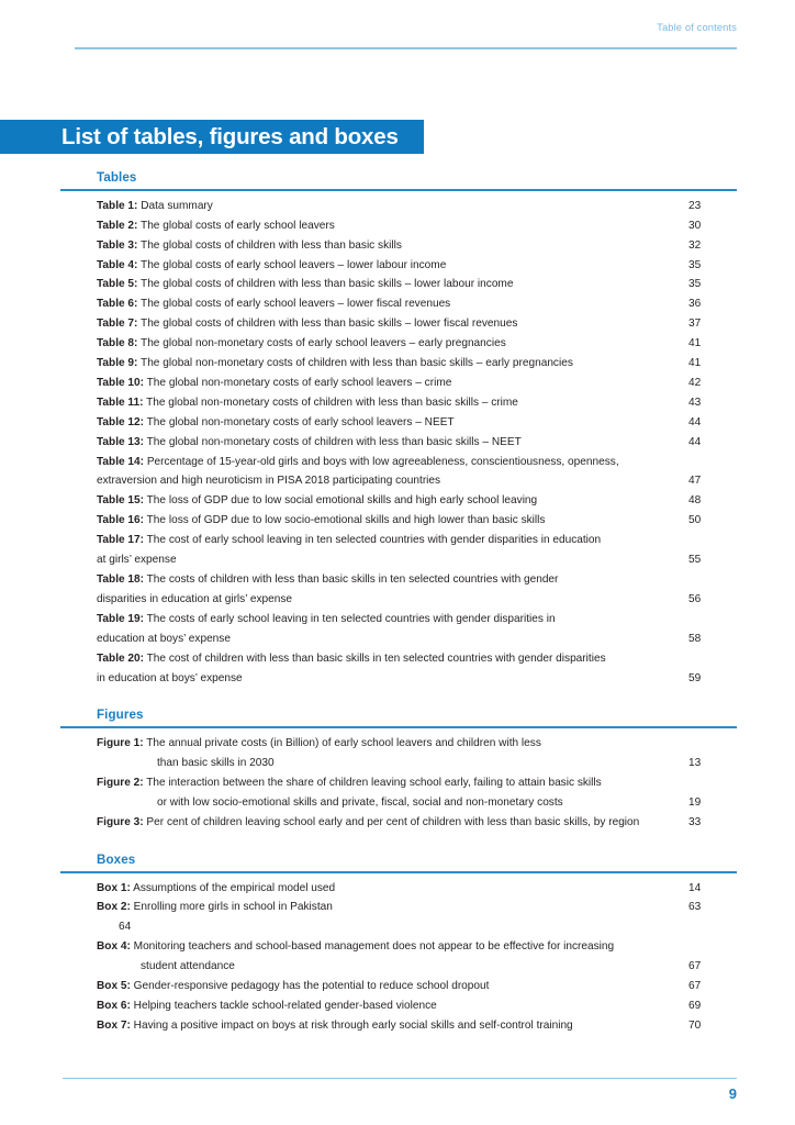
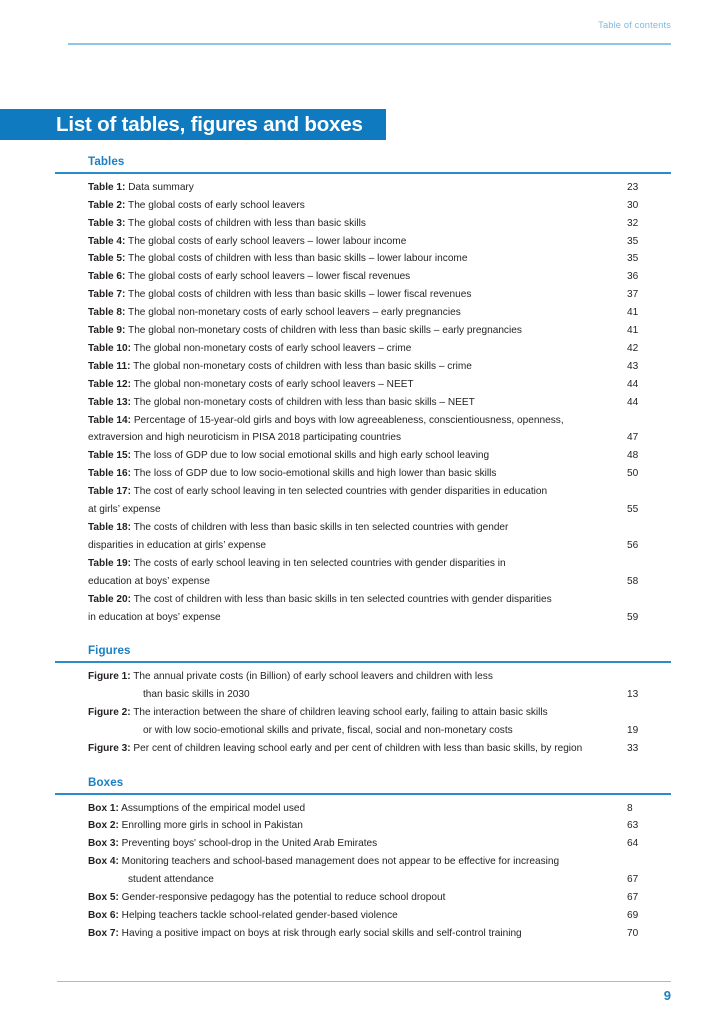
  Table of contents
  List of tables, figures and boxes
  Tables
  Table 1: Data summary
  23
  Table 2: The global costs of early school leavers
  30
  Table 3: The global costs of children with less than basic skills
  32
  Table 4: The global costs of early school leavers – lower labour income
  35
  Table 5: The global costs of children with less than basic skills – lower labour income
  35
  Table 6: The global costs of early school leavers – lower fiscal revenues
  36
  Table 7: The global costs of children with less than basic skills – lower fiscal revenues
  37
  Table 8: The global non-monetary costs of early school leavers – early pregnancies
  41
  Table 9: The global non-monetary costs of children with less than basic skills – early pregnancies
  41
  Table 10: The global non-monetary costs of early school leavers – crime
  42
  Table 11: The global non-monetary costs of children with less than basic skills – crime
  43
  Table 12: The global non-monetary costs of early school leavers – NEET
  44
  Table 13: The global non-monetary costs of children with less than basic skills – NEET
  44
  Table 14: Percentage of 15-year-old girls and boys with low agreeableness, conscientiousness, openness,
  extraversion and high neuroticism in PISA 2018 participating countries
  47
  Table 15: The loss of GDP due to low social emotional skills and high early school leaving
  48
  Table 16: The loss of GDP due to low socio-emotional skills and high lower than basic skills
  50
  Table 17: The cost of early school leaving in ten selected countries with gender disparities in education
  at girls’ expense
  55
  Table 18: The costs of children with less than basic skills in ten selected countries with gender
  disparities in education at girls’ expense
  56
  Table 19: The costs of early school leaving in ten selected countries with gender disparities in
  education at boys’ expense
  58
  Table 20: The cost of children with less than basic skills in ten selected countries with gender disparities
  in education at boys’ expense
  59
  Figures
  Figure 1: The annual private costs (in Billion) of early school leavers and children with less
  than basic skills in 2030
  13
  Figure 2: The interaction between the share of children leaving school early, failing to attain basic skills
  or with low socio-emotional skills and private, fiscal, social and non-monetary costs
  19
  Figure 3: Per cent of children leaving school early and per cent of children with less than basic skills, by region
  33
  Boxes
  Box 1: Assumptions of the empirical model used
- 14
+ 8
  Box 2: Enrolling more girls in school in Pakistan
  63
+ Box 3: Preventing boys' school-drop in the United Arab Emirates
  64
  Box 4: Monitoring teachers and school-based management does not appear to be effective for increasing
  student attendance
  67
  Box 5: Gender-responsive pedagogy has the potential to reduce school dropout
  67
  Box 6: Helping teachers tackle school-related gender-based violence
  69
  Box 7: Having a positive impact on boys at risk through early social skills and self-control training
  70
  9
